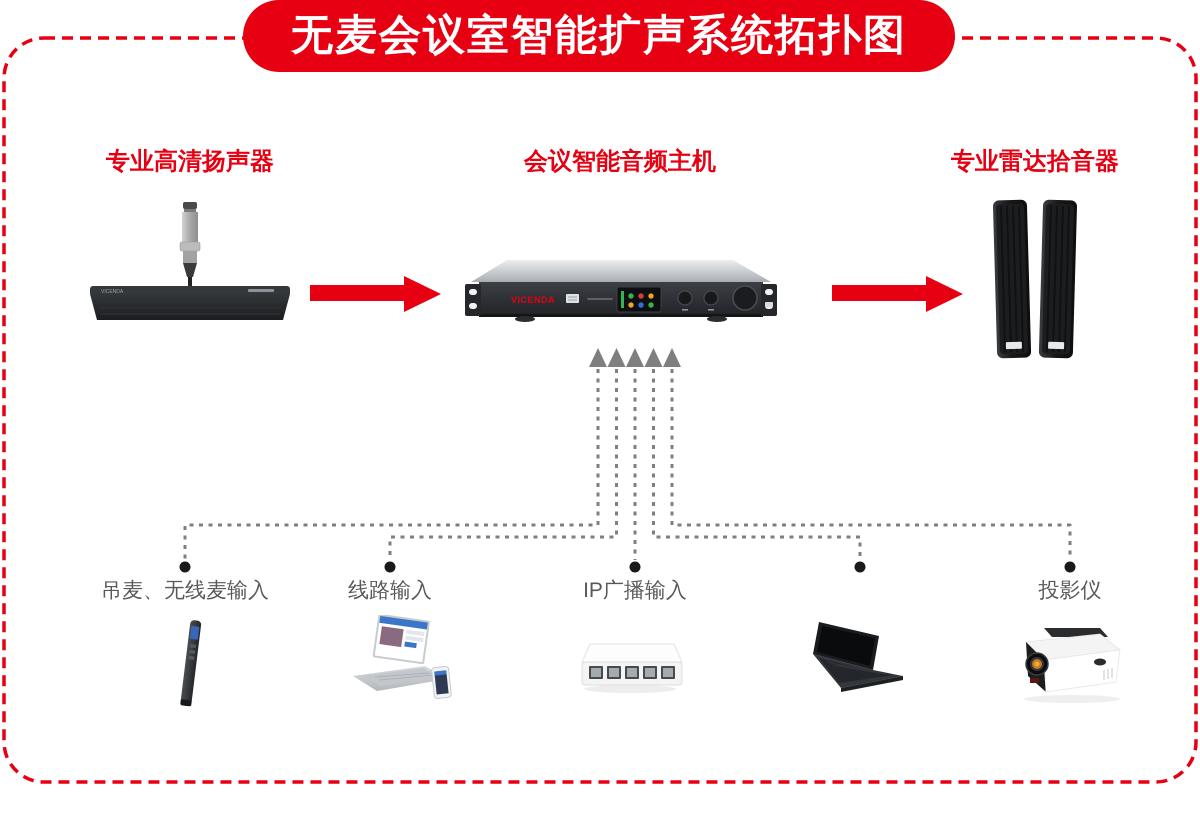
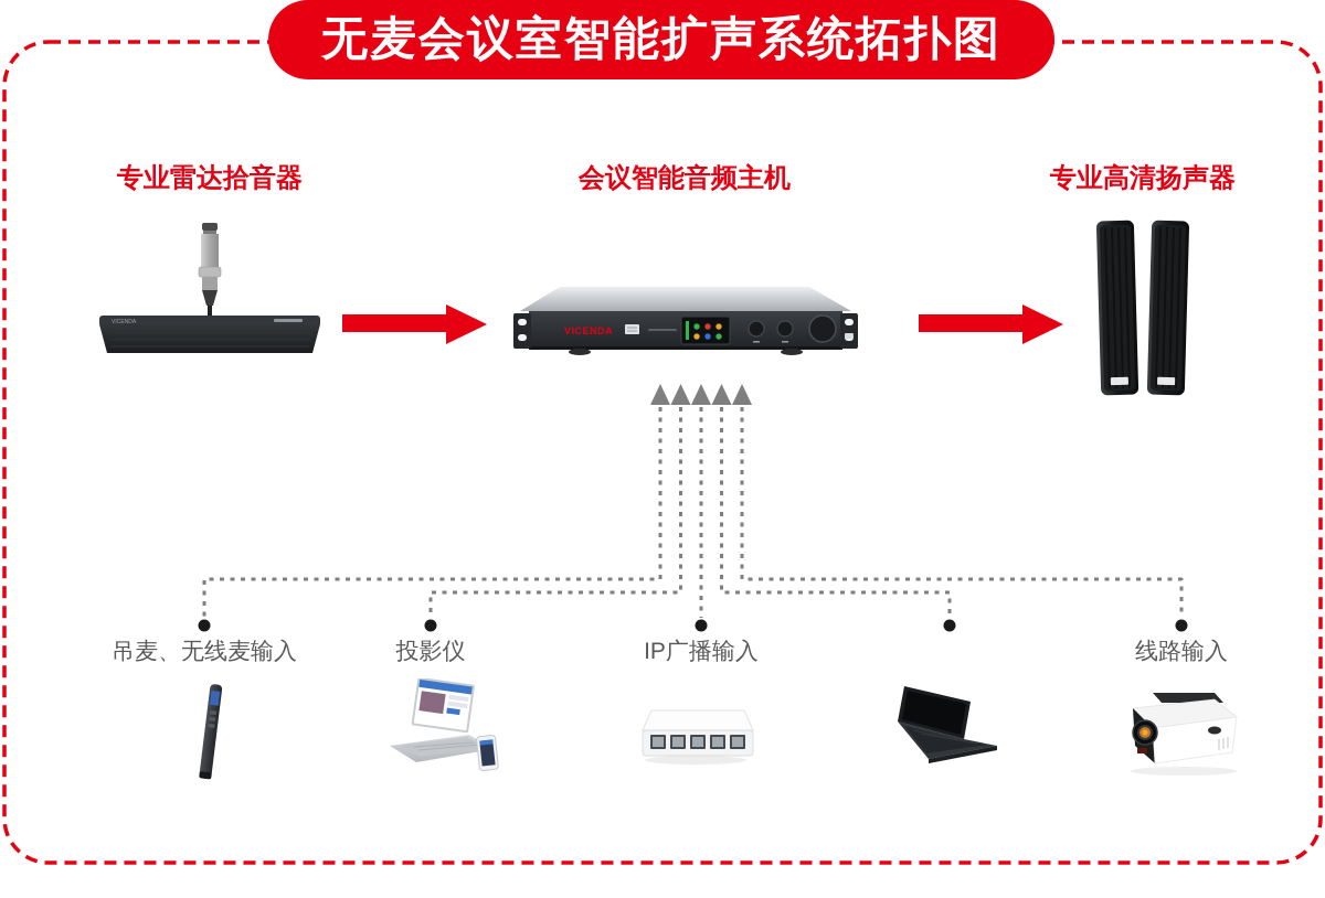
  无麦会议室智能扩声系统拓扑图
- 专业高清扬声器
+ 专业雷达拾音器
  会议智能音频主机
- 专业雷达拾音器
+ 专业高清扬声器
  VICENDA
  吊麦、无线麦输入
- 线路输入
+ 投影仪
  IP广播输入
- 投影仪
+ 线路输入
